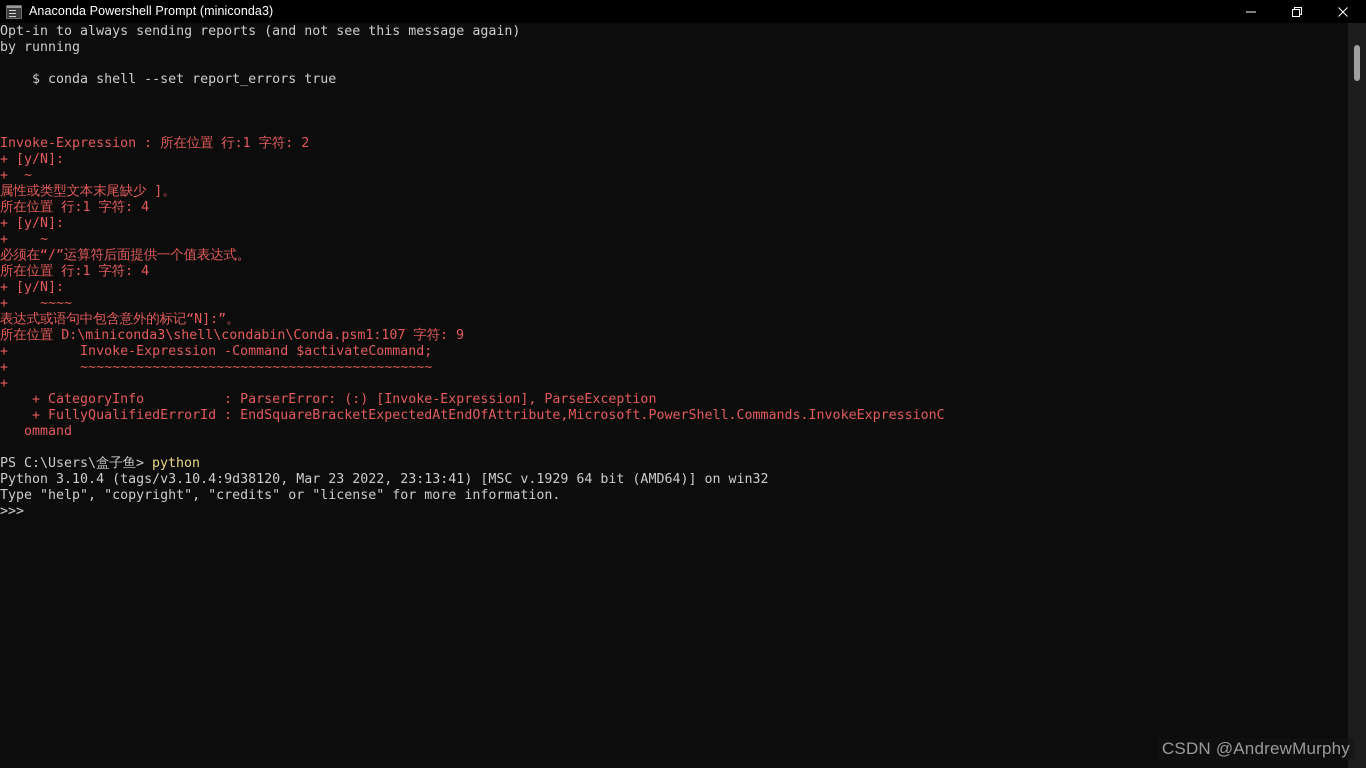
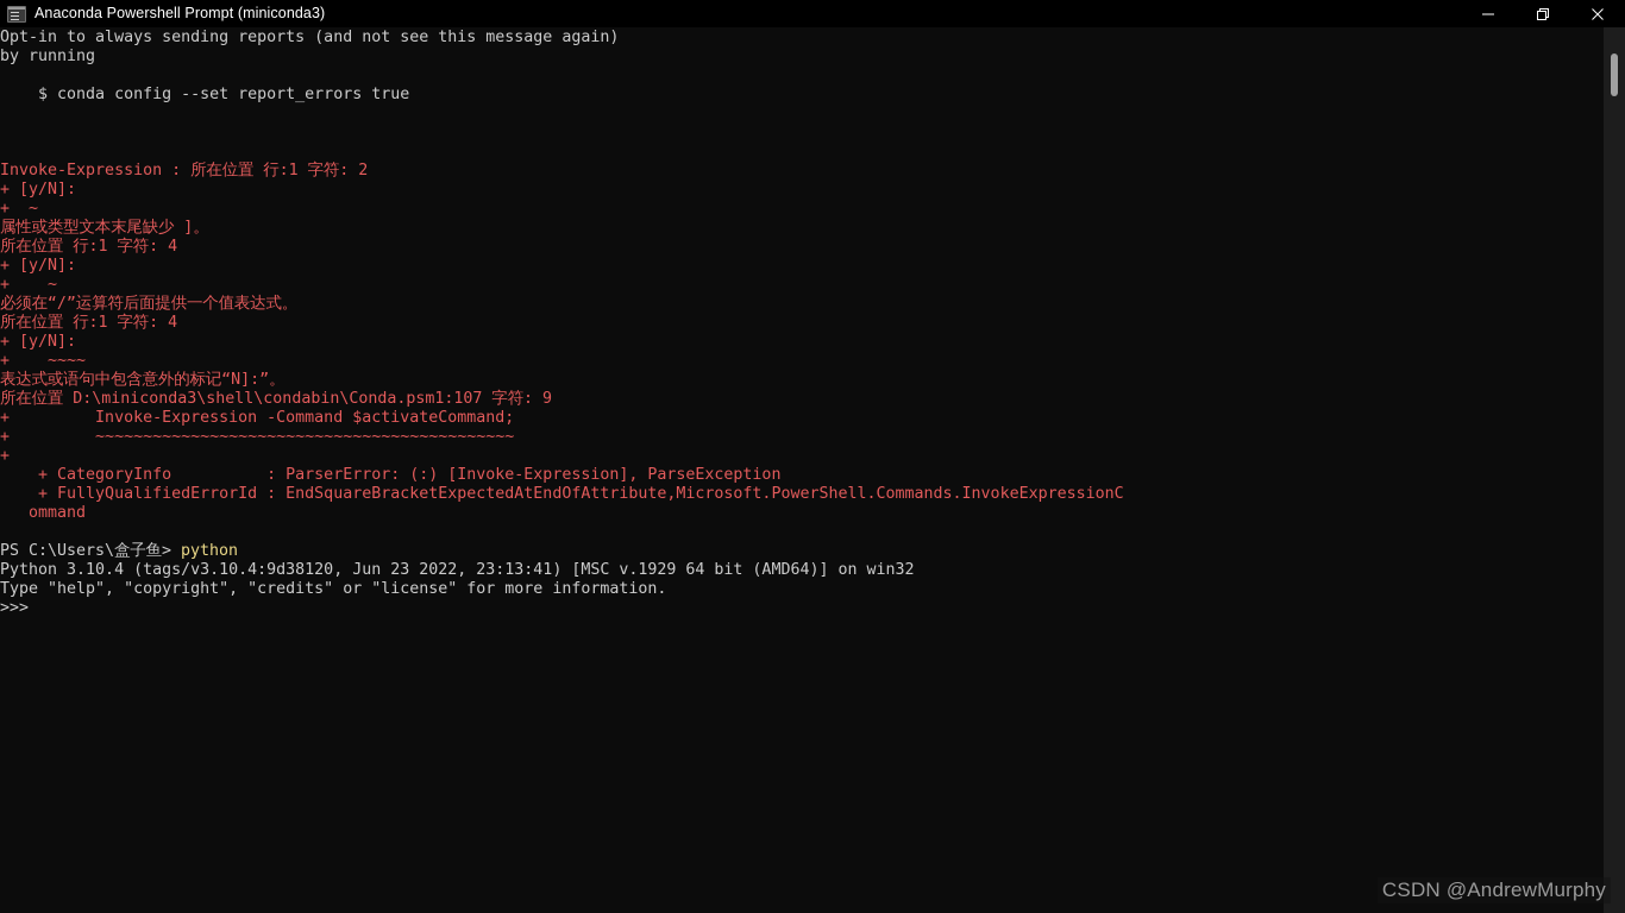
  Anaconda Powershell Prompt (miniconda3)
  Opt-in to always sending reports (and not see this message again)
  by running
- $ conda shell --set report_errors true
+ $ conda config --set report_errors true
  Invoke-Expression : 所在位置 行:1 字符: 2
  + [y/N]:
  + ~
  属性或类型文本末尾缺少 ]。
  所在位置 行:1 字符: 4
  + [y/N]:
  + ~
  必须在“/”运算符后面提供一个值表达式。
  所在位置 行:1 字符: 4
  + [y/N]:
  + ~~~~
  表达式或语句中包含意外的标记“N]:”。
  所在位置 D:\miniconda3\shell\condabin\Conda.psm1:107 字符: 9
  + Invoke-Expression -Command $activateCommand;
  + ~~~~~~~~~~~~~~~~~~~~~~~~~~~~~~~~~~~~~~~~~~~~
  +
  + CategoryInfo : ParserError: (:) [Invoke-Expression], ParseException
  + FullyQualifiedErrorId : EndSquareBracketExpectedAtEndOfAttribute,Microsoft.PowerShell.Commands.InvokeExpressionC
  ommand
  PS C:\Users\盒子鱼> python
- Python 3.10.4 (tags/v3.10.4:9d38120, Mar 23 2022, 23:13:41) [MSC v.1929 64 bit (AMD64)] on win32
+ Python 3.10.4 (tags/v3.10.4:9d38120, Jun 23 2022, 23:13:41) [MSC v.1929 64 bit (AMD64)] on win32
  Type "help", "copyright", "credits" or "license" for more information.
  >>>
  CSDN @AndrewMurphy
